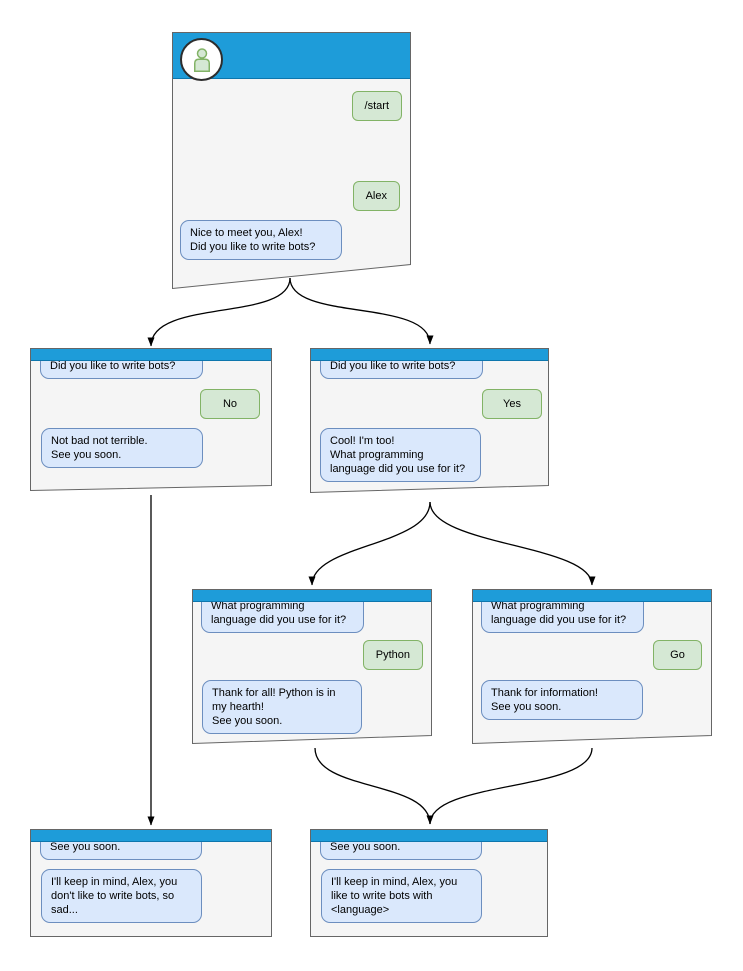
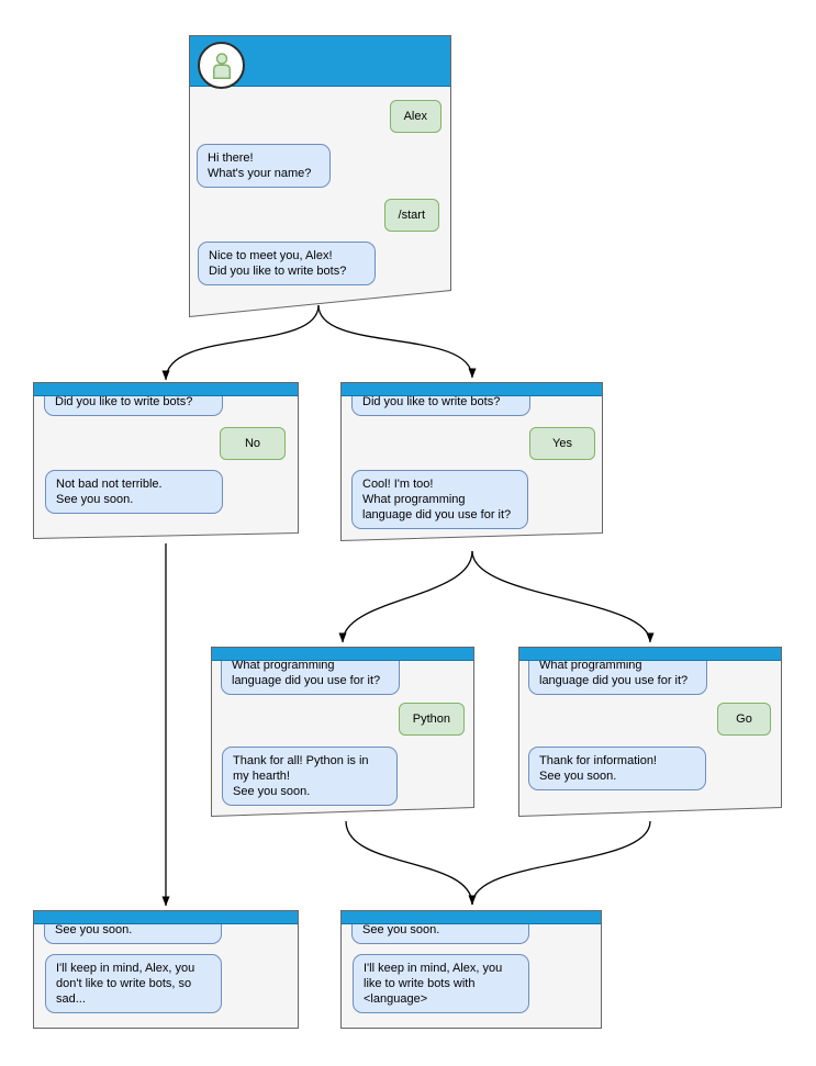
- /start
+ Alex
+ Hi there!
+ What's your name?
- Alex
+ /start
  Nice to meet you, Alex!
  Did you like to write bots?
  Did you like to write bots?
  No
  Not bad not terrible.
  See you soon.
  Did you like to write bots?
  Yes
  Cool! I'm too!
  What programming
  language did you use for it?
  What programming
  language did you use for it?
  Python
  Thank for all! Python is in
  my hearth!
  See you soon.
  What programming
  language did you use for it?
  Go
  Thank for information!
  See you soon.
  See you soon.
  I'll keep in mind, Alex, you
  don't like to write bots, so
  sad...
  See you soon.
  I'll keep in mind, Alex, you
  like to write bots with
  <language>
